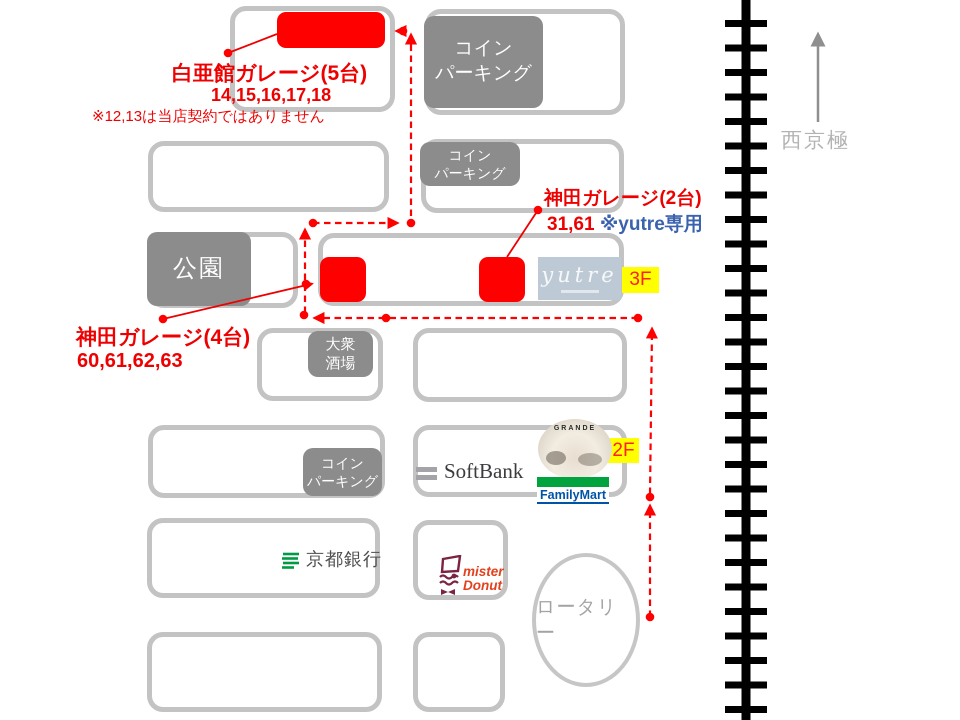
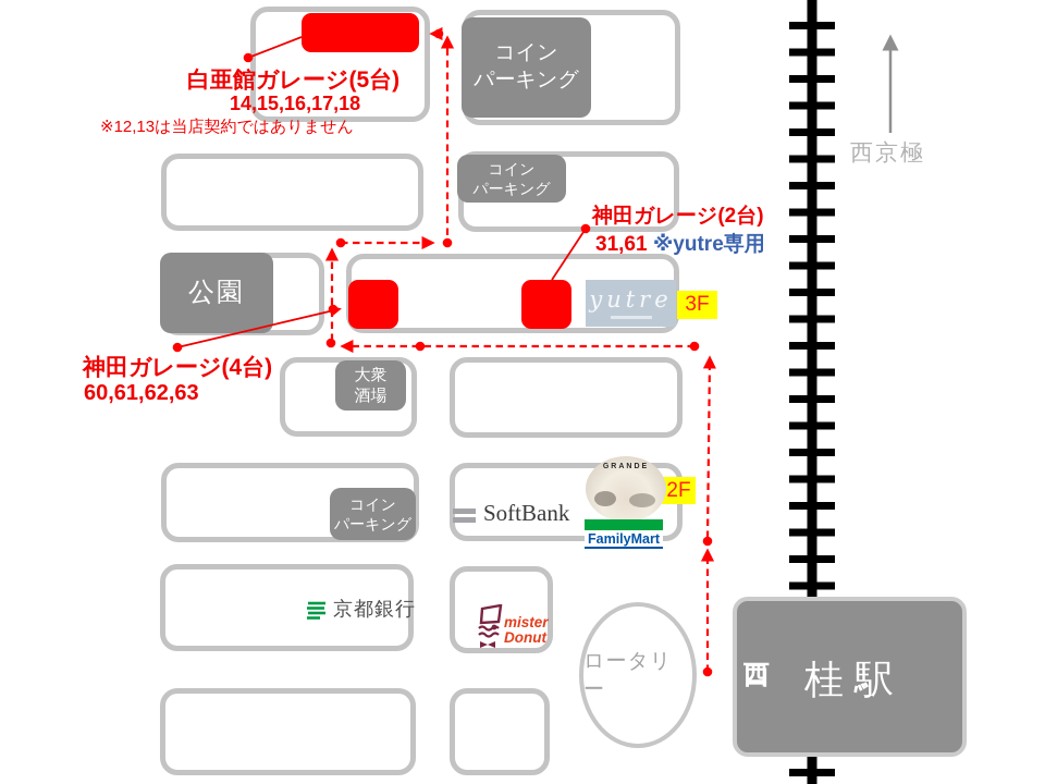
  コイン
  パーキング
  コイン
  パーキング
  公園
  大衆
  酒場
  コイン
  パーキング
  yutre
  3F
  2F
  白亜館ガレージ(5台)
  14,15,16,17,18
  ※12,13は当店契約ではありません
  神田ガレージ(2台)
  31,61 ※yutre専用
  神田ガレージ(4台)
  60,61,62,63
  SoftBank
  FamilyMart
  京都銀行
  mister
  Donut
  ロータリー
+ 桂駅
  西京極
